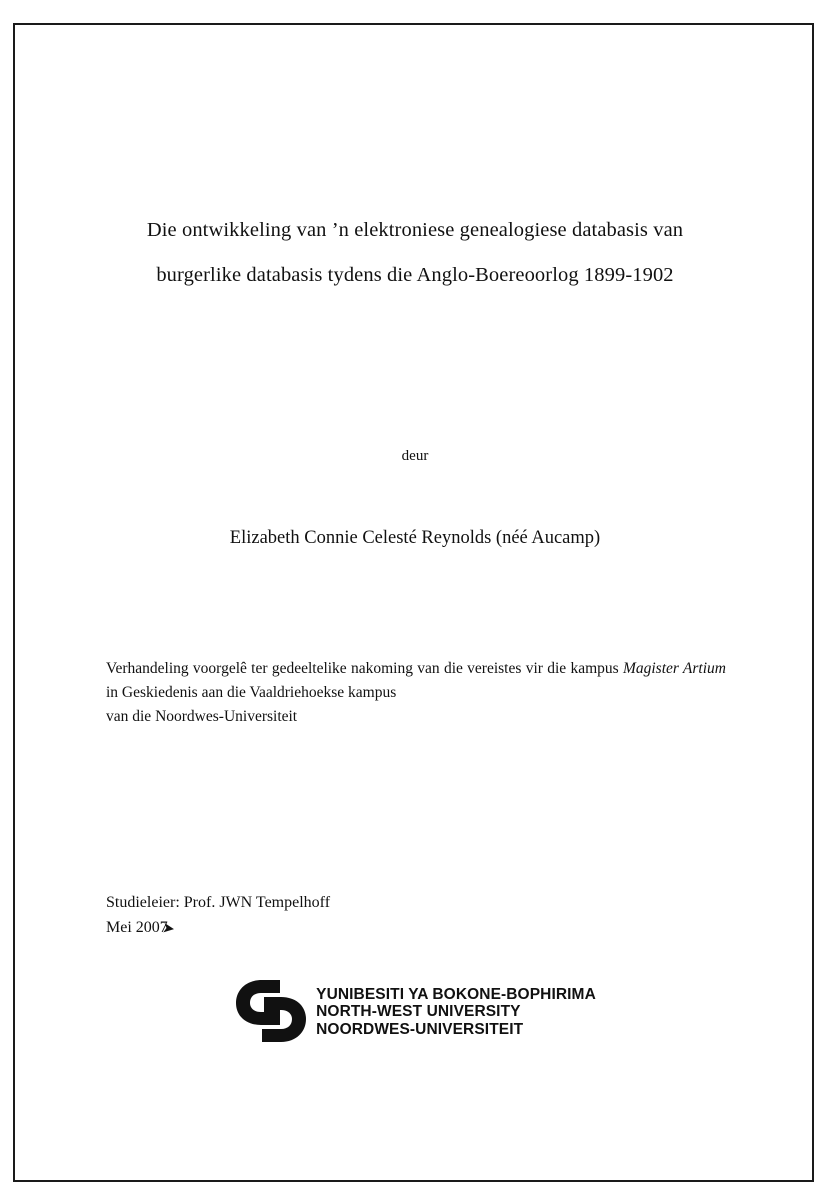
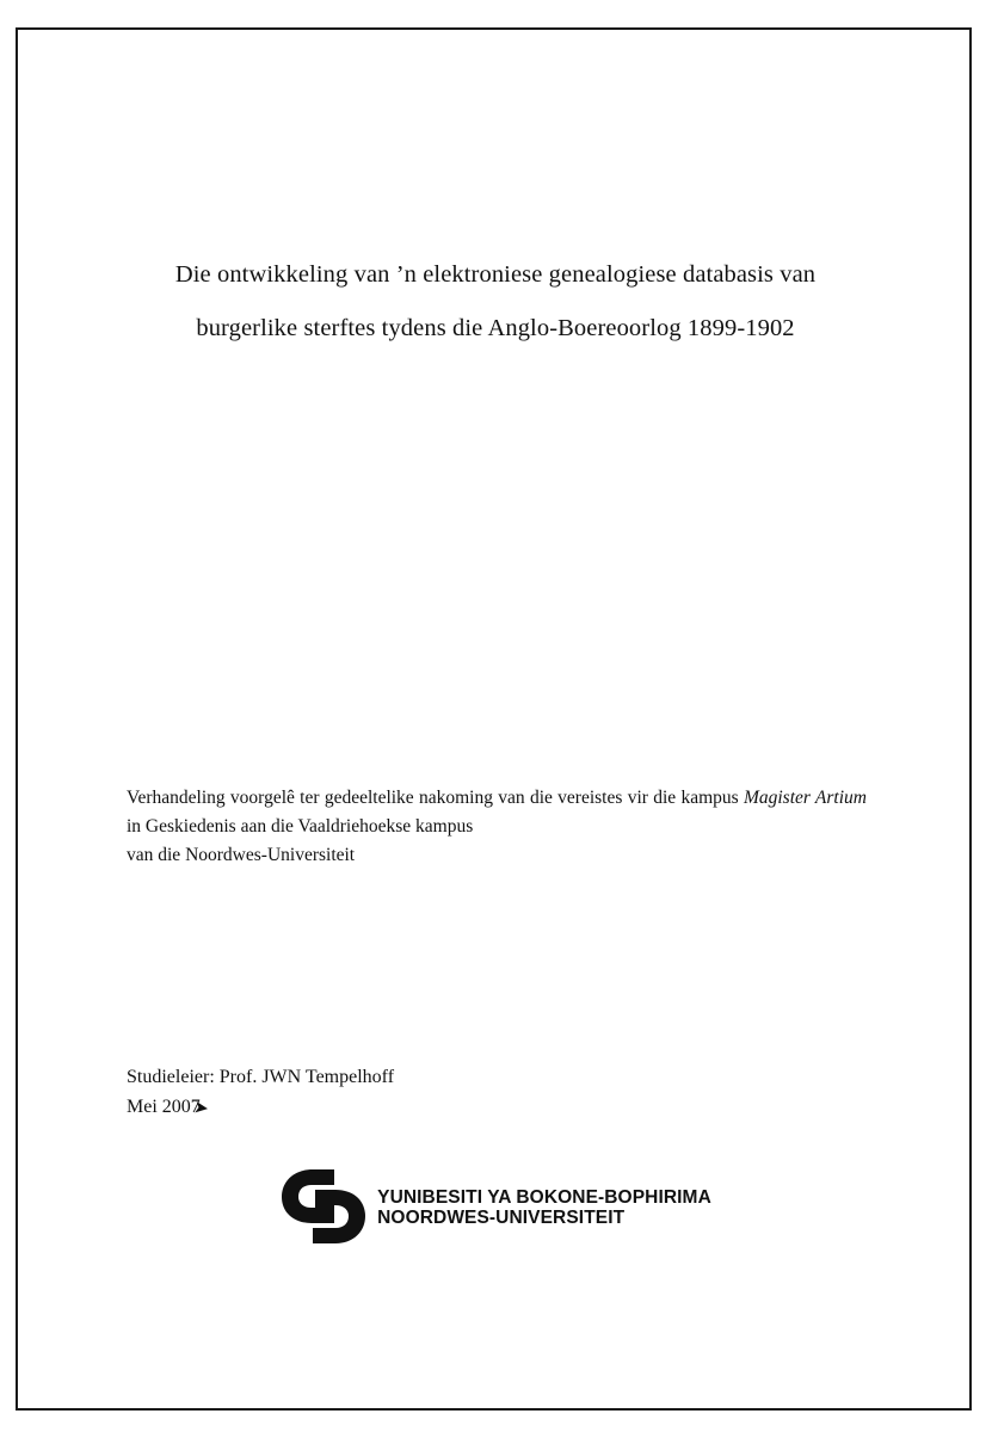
  Die ontwikkeling van ’n elektroniese genealogiese databasis van
- burgerlike databasis tydens die Anglo-Boereoorlog 1899-1902
+ burgerlike sterftes tydens die Anglo-Boereoorlog 1899-1902
- deur
- Elizabeth Connie Celesté Reynolds (néé Aucamp)
  Verhandeling voorgelê ter gedeeltelike nakoming van die vereistes vir die kampus Magister Artium in Geskiedenis aan die Vaaldriehoekse kampus
  van die Noordwes-Universiteit
  Studieleier: Prof. JWN Tempelhoff
  Mei 2007
  YUNIBESITI YA BOKONE-BOPHIRIMA
- NORTH-WEST UNIVERSITY
  NOORDWES-UNIVERSITEIT
